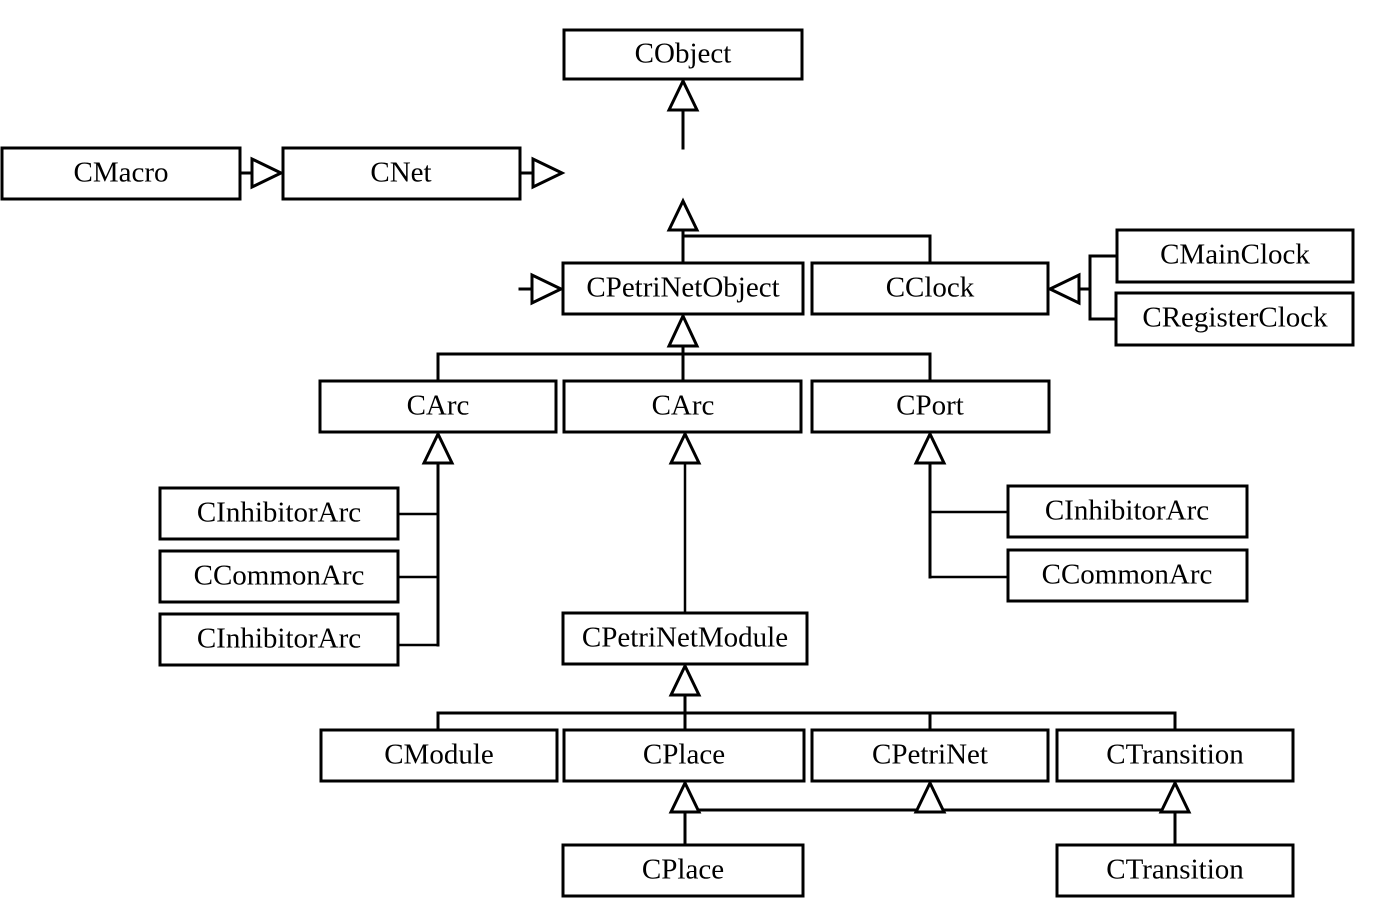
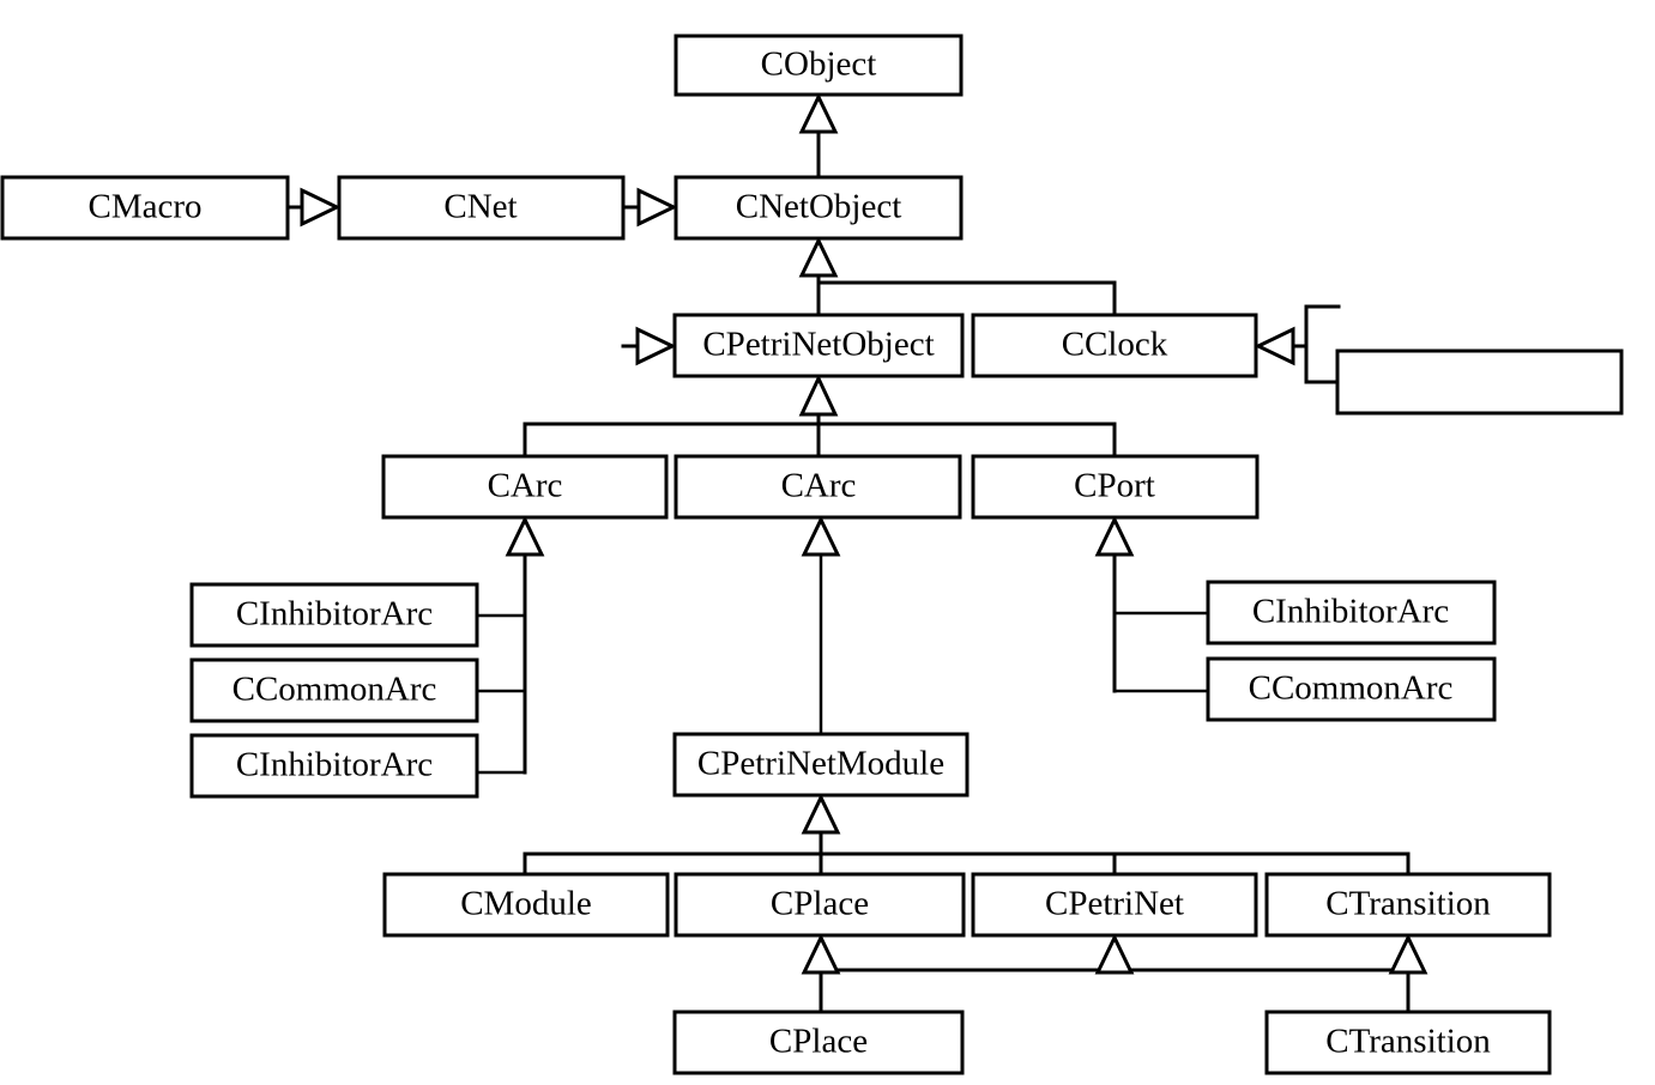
  CObject
  CMacro
  CNet
+ CNetObject
  CPetriNetObject
  CClock
- CMainClock
- CRegisterClock
  CArc
  CArc
  CPort
  CInhibitorArc
  CCommonArc
  CInhibitorArc
  CInhibitorArc
  CCommonArc
  CPetriNetModule
  CModule
  CPlace
  CPetriNet
  CTransition
  CPlace
  CTransition
